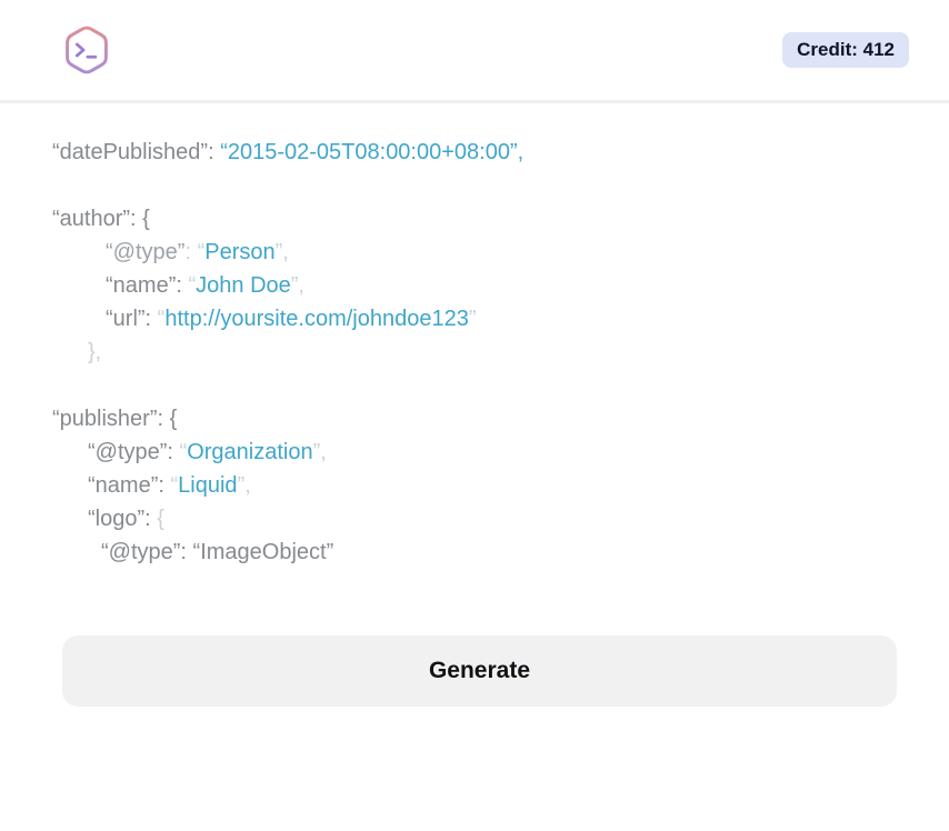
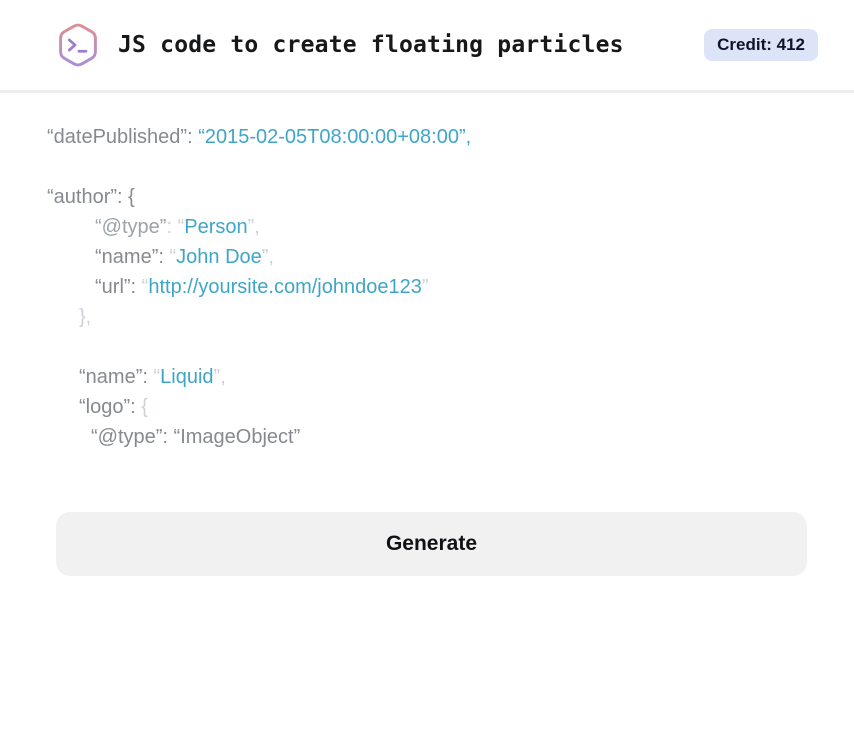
+ JS code to create floating particles
  Credit: 412
  “datePublished”: “2015-02-05T08:00:00+08:00”,
  “author”: {
  “@type”: “Person”,
  “name”: “John Doe”,
  “url”: “http://yoursite.com/johndoe123”
  },
- “publisher”: {
- “@type”: “Organization”,
  “name”: “Liquid”,
  “logo”: {
  “@type”: “ImageObject”
  Generate
